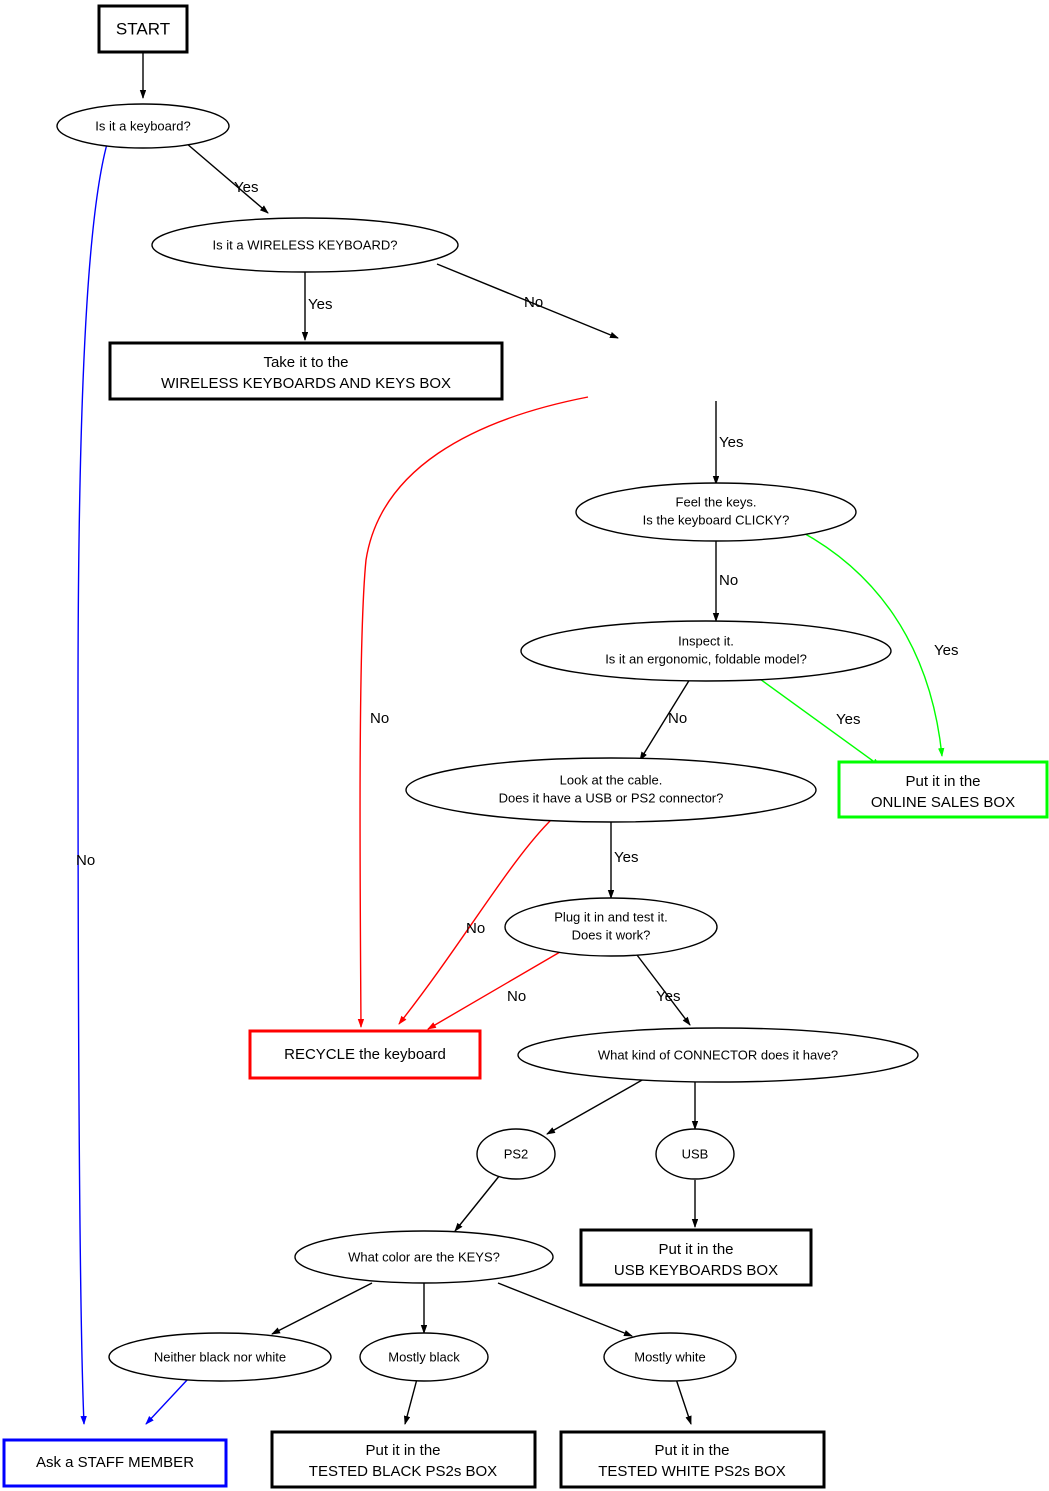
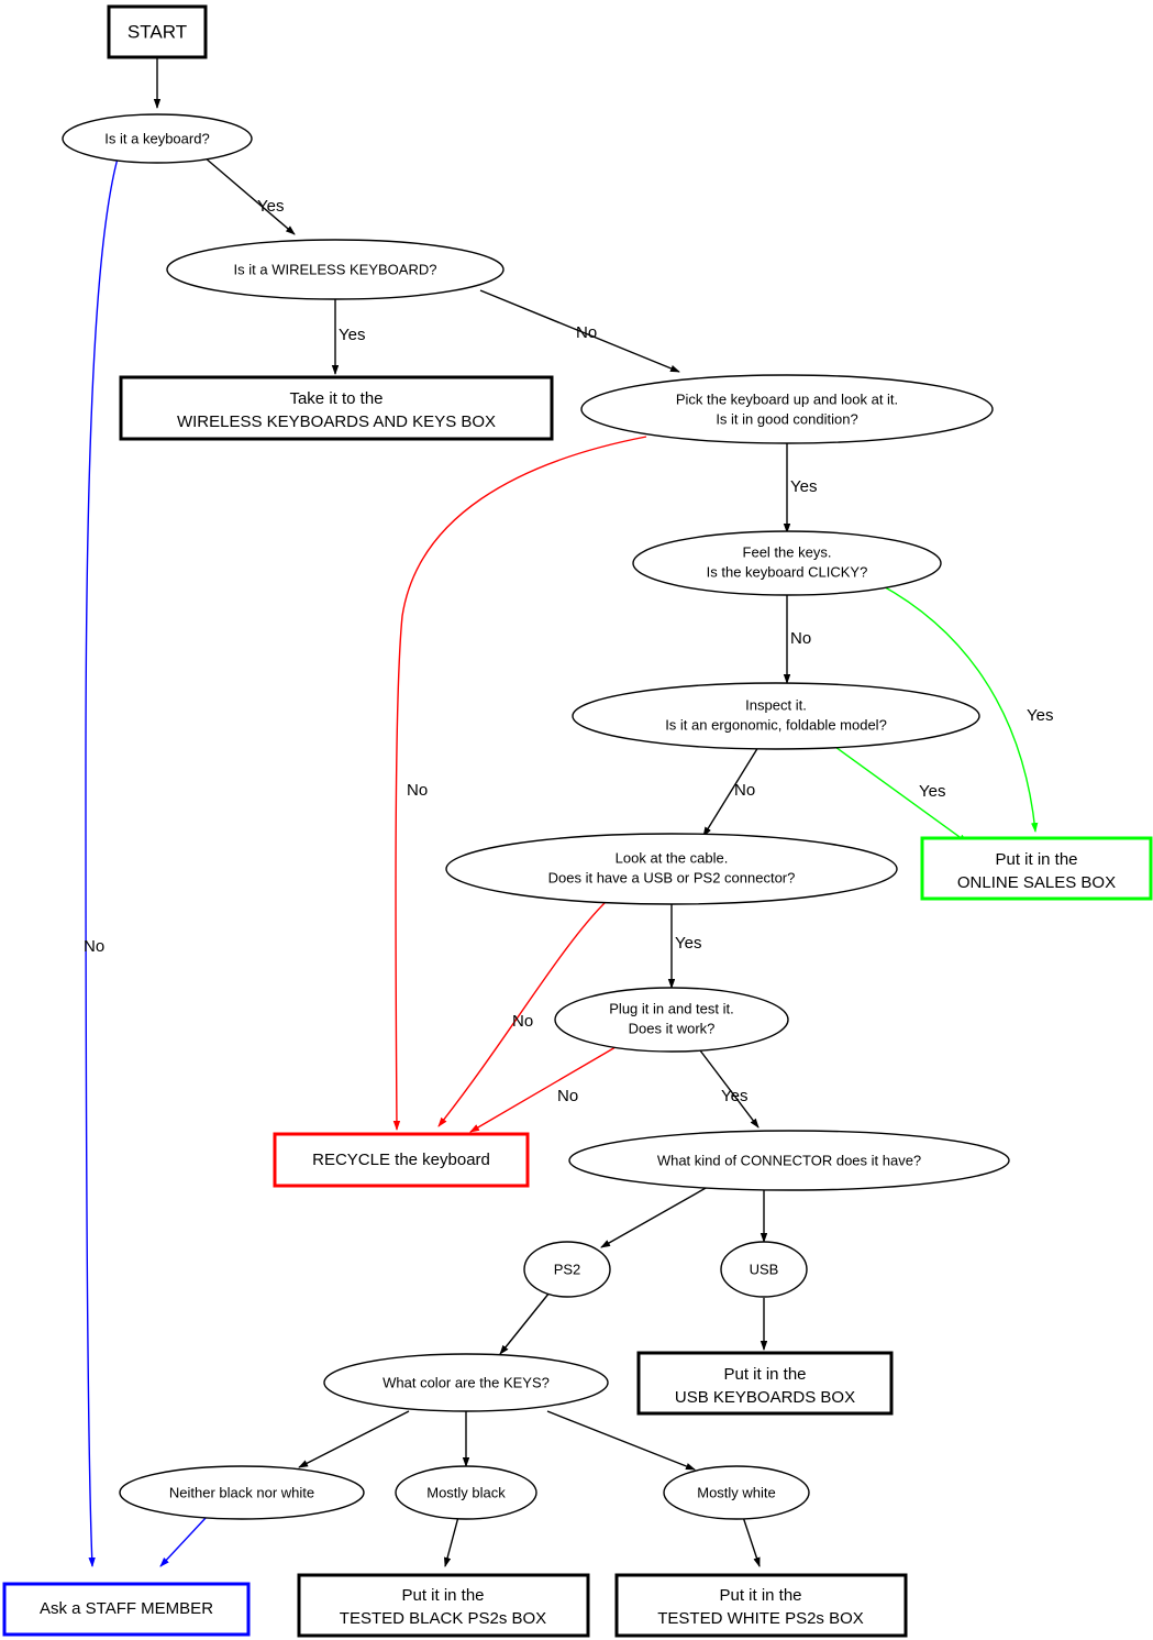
  Yes
  No
  Yes
  No
  Yes
  No
  Yes
  No
  Yes
  No
  Yes
  No
  Yes
  No
  START
  Is it a keyboard?
  Is it a WIRELESS KEYBOARD?
  Take it to the
  WIRELESS KEYBOARDS AND KEYS BOX
+ Pick the keyboard up and look at it.
+ Is it in good condition?
  Feel the keys.
  Is the keyboard CLICKY?
  Inspect it.
  Is it an ergonomic, foldable model?
  Look at the cable.
  Does it have a USB or PS2 connector?
  Plug it in and test it.
  Does it work?
  What kind of CONNECTOR does it have?
  PS2
  USB
  What color are the KEYS?
  Neither black nor white
  Mostly black
  Mostly white
  Put it in the
  ONLINE SALES BOX
  RECYCLE the keyboard
  Put it in the
  USB KEYBOARDS BOX
  Ask a STAFF MEMBER
  Put it in the
  TESTED BLACK PS2s BOX
  Put it in the
  TESTED WHITE PS2s BOX
